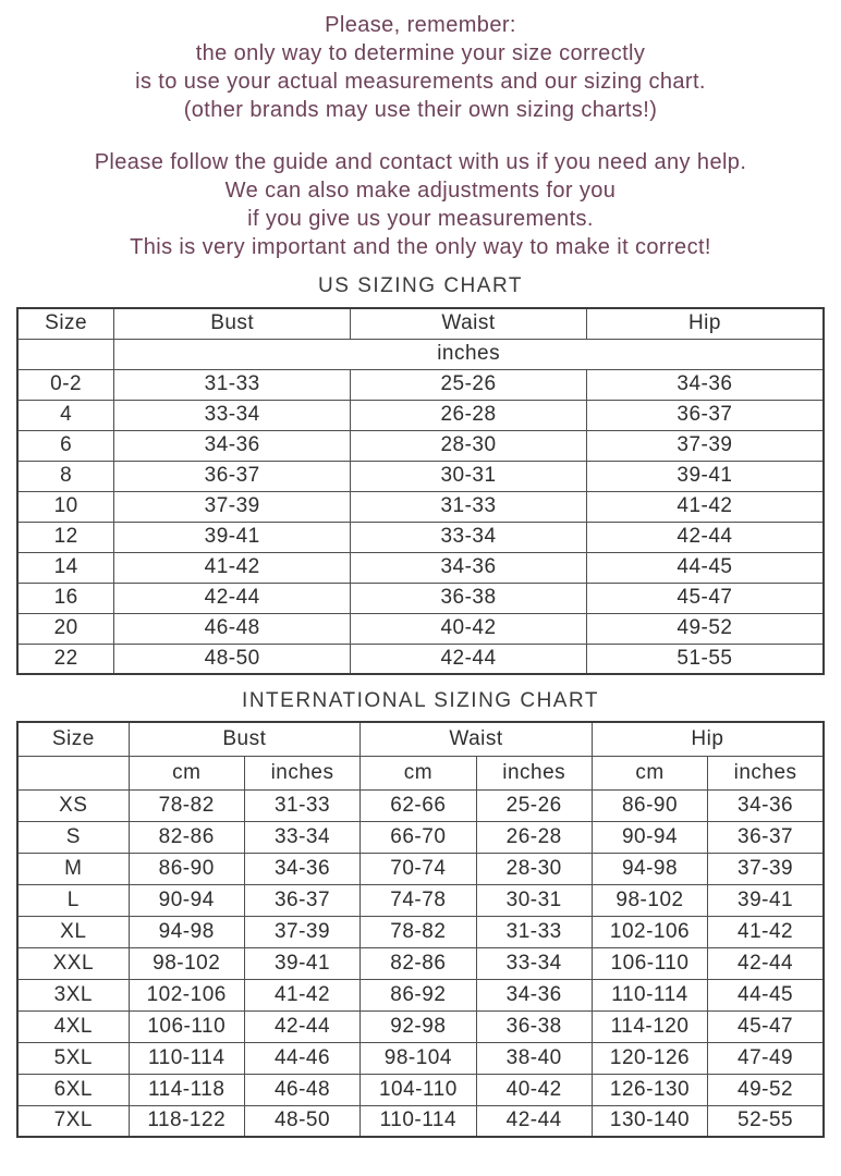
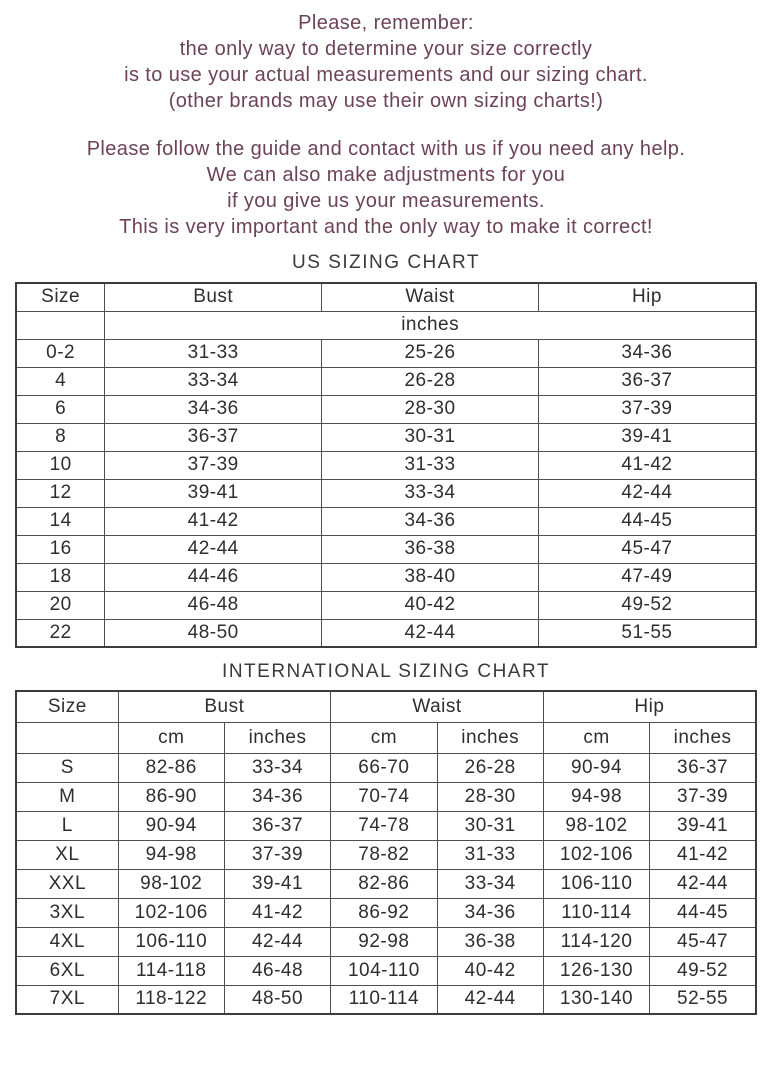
  Please, remember:
  the only way to determine your size correctly
  is to use your actual measurements and our sizing chart.
  (other brands may use their own sizing charts!)
  Please follow the guide and contact with us if you need any help.
  We can also make adjustments for you
  if you give us your measurements.
  This is very important and the only way to make it correct!
  US SIZING CHART
  Size	Bust	Waist	Hip
  	inches
  0-2	31-33	25-26	34-36
  4	33-34	26-28	36-37
  6	34-36	28-30	37-39
  8	36-37	30-31	39-41
  10	37-39	31-33	41-42
  12	39-41	33-34	42-44
  14	41-42	34-36	44-45
  16	42-44	36-38	45-47
+ 18	44-46	38-40	47-49
  20	46-48	40-42	49-52
  22	48-50	42-44	51-55
  INTERNATIONAL SIZING CHART
  Size	Bust	Waist	Hip
  	cm	inches	cm	inches	cm	inches
- XS	78-82	31-33	62-66	25-26	86-90	34-36
  S	82-86	33-34	66-70	26-28	90-94	36-37
  M	86-90	34-36	70-74	28-30	94-98	37-39
  L	90-94	36-37	74-78	30-31	98-102	39-41
  XL	94-98	37-39	78-82	31-33	102-106	41-42
  XXL	98-102	39-41	82-86	33-34	106-110	42-44
  3XL	102-106	41-42	86-92	34-36	110-114	44-45
  4XL	106-110	42-44	92-98	36-38	114-120	45-47
- 5XL	110-114	44-46	98-104	38-40	120-126	47-49
  6XL	114-118	46-48	104-110	40-42	126-130	49-52
  7XL	118-122	48-50	110-114	42-44	130-140	52-55
